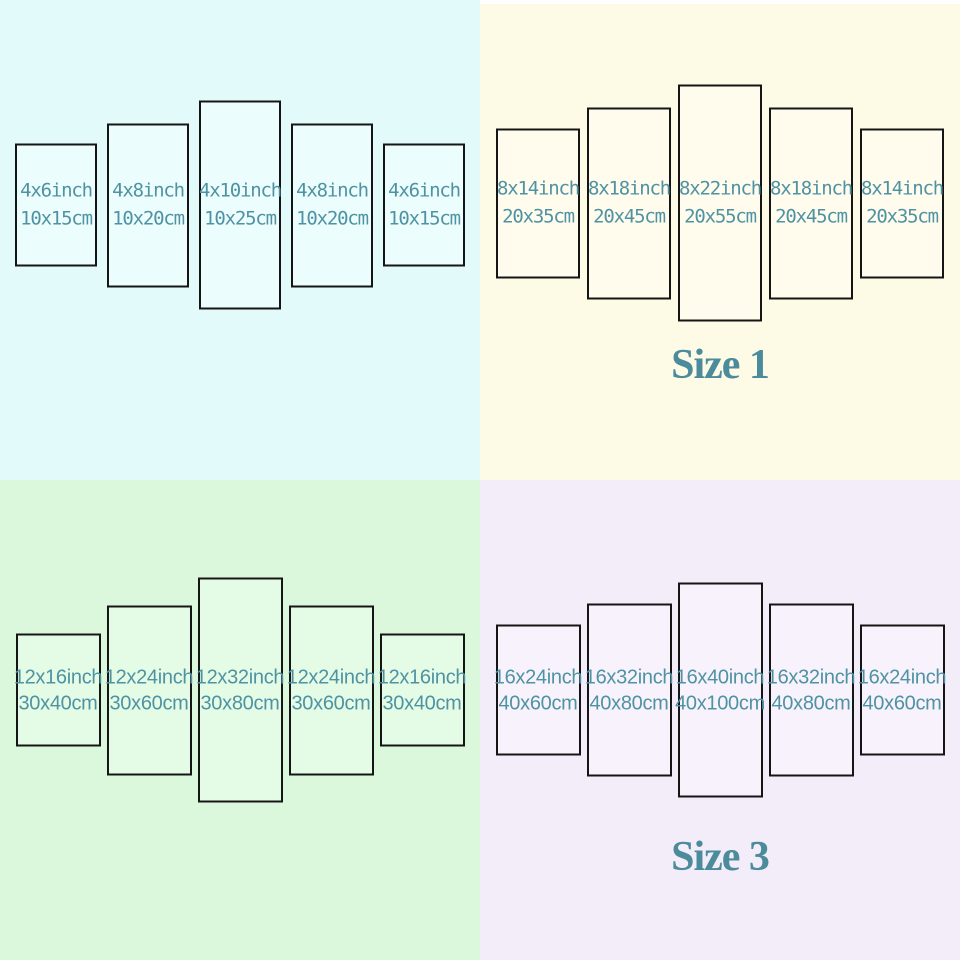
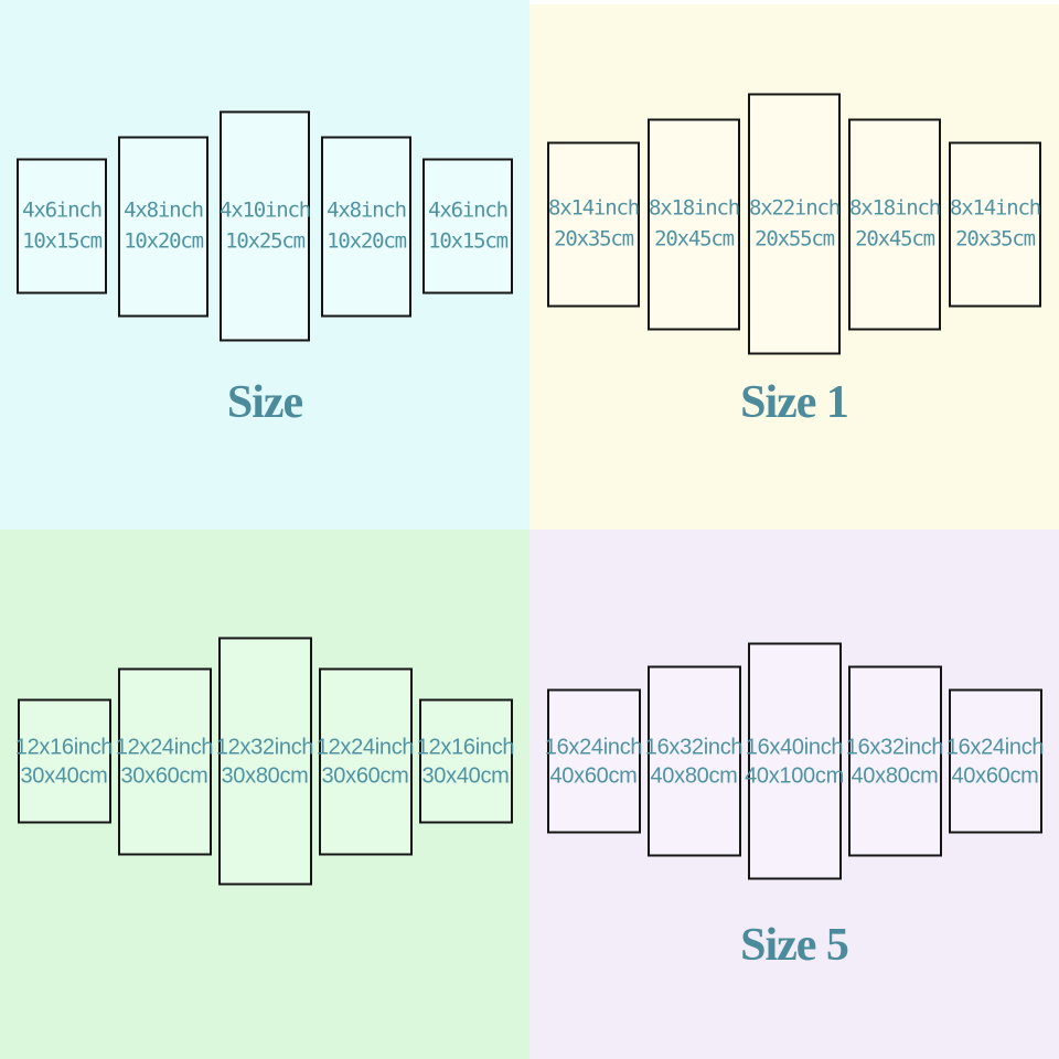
  4x6inch
  10x15cm
  4x8inch
  10x20cm
  4x10inch
  10x25cm
  4x8inch
  10x20cm
  4x6inch
  10x15cm
+ Size
  8x14inch
  20x35cm
  8x18inch
  20x45cm
  8x22inch
  20x55cm
  8x18inch
  20x45cm
  8x14inch
  20x35cm
  Size 1
  12x16inch
  30x40cm
  12x24inch
  30x60cm
  12x32inch
  30x80cm
  12x24inch
  30x60cm
  12x16inch
  30x40cm
  16x24inch
  40x60cm
  16x32inch
  40x80cm
  16x40inch
  40x100cm
  16x32inch
  40x80cm
  16x24inch
  40x60cm
- Size 3
+ Size 5
